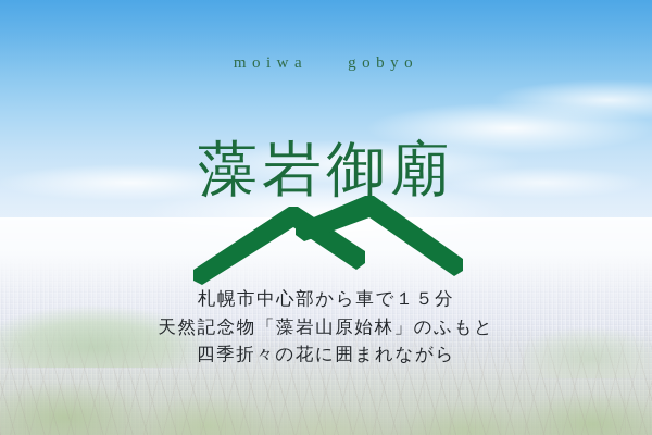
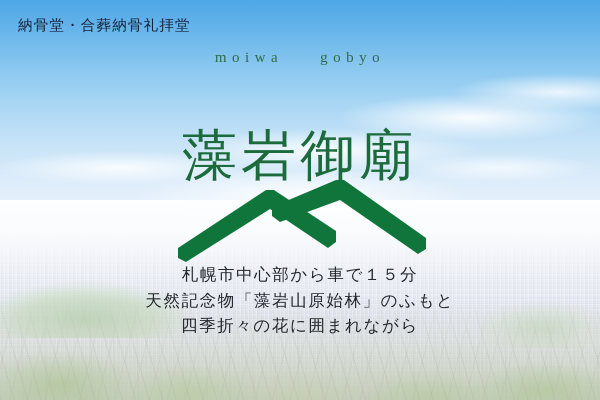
+ 納骨堂・合葬納骨礼拝堂
  moiwa gobyo
  藻岩御廟
  札幌市中心部から車で１５分
  天然記念物「藻岩山原始林」のふもと
  四季折々の花に囲まれながら
